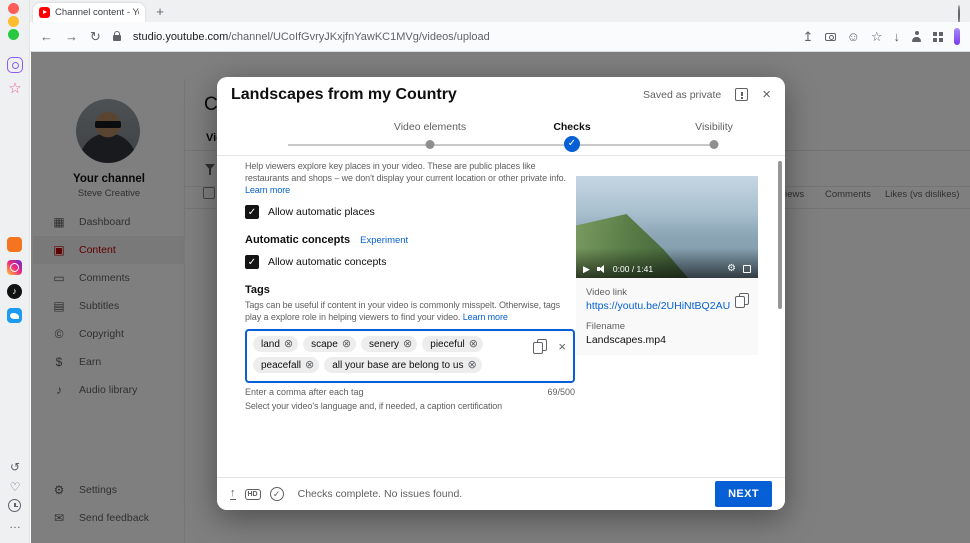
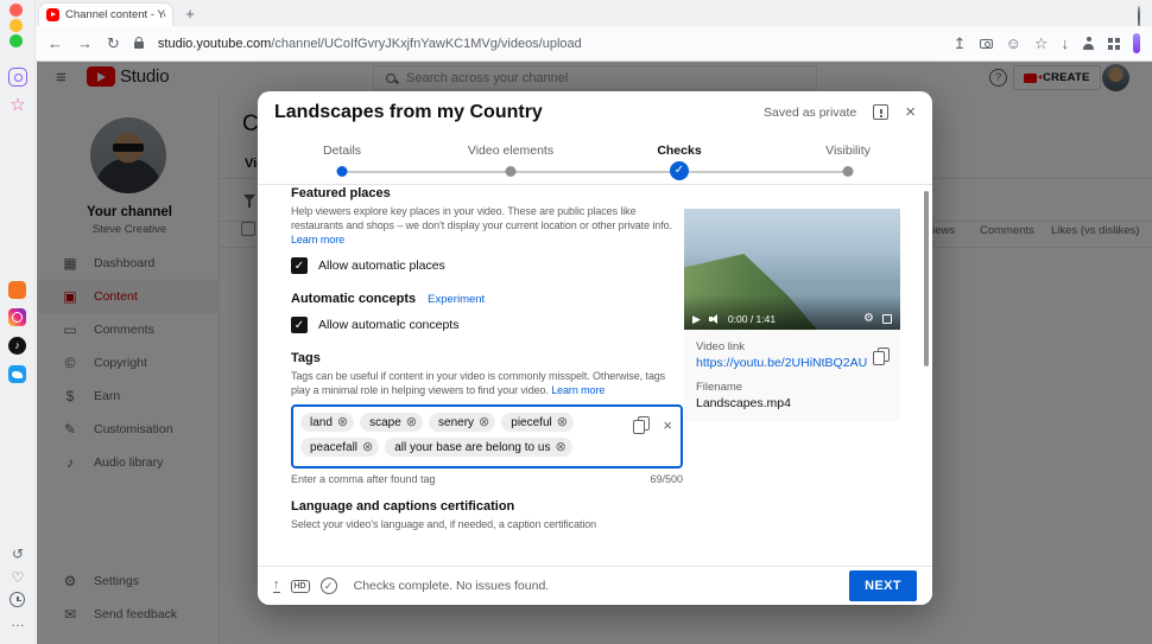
  ☆
  ♪
  ↺
  ♡
  …
  Channel content - Y
  +
  ←
  →
  ↻
  studio.youtube.com/channel/UCoIfGvryJKxjfnYawKC1MVg/videos/upload
  ↥
  ☺
  ☆
  ↓
+ ≡
+ Studio
+ Search across your channel
+ ?
+ CREATE
  Your channel
  Steve Creative
  ▦
  Dashboard
  ▣
  Content
  ▭
  Comments
- ▤
- Subtitles
  ©
  Copyright
  $
  Earn
+ ✎
+ Customisation
  ♪
  Audio library
  ⚙
  Settings
  ✉
  Send feedback
  iews
  Comments
  Likes (vs dislikes)
  Landscapes from my Country
  Saved as private
  ×
+ Details
  Video elements
  Checks
  ✓
  Visibility
+ Featured places
  Help viewers explore key places in your video. These are public places like restaurants and shops – we don't display your current location or other private info. Learn more
  ✓
  Allow automatic places
  Automatic concepts
  Experiment
  ✓
  Allow automatic concepts
  Tags
- Tags can be useful if content in your video is commonly misspelt. Otherwise, tags play a explore role in helping viewers to find your video. Learn more
+ Tags can be useful if content in your video is commonly misspelt. Otherwise, tags play a minimal role in helping viewers to find your video. Learn more
  land
  ⊗
  scape
  ⊗
  senery
  ⊗
  pieceful
  ⊗
  peacefall
  ⊗
  all your base are belong to us
  ⊗
  ×
- Enter a comma after each tag
+ Enter a comma after found tag
  69/500
+ Language and captions certification
  Select your video's language and, if needed, a caption certification
  ▶
  0:00 / 1:41
  ⚙
  Video link
  https://youtu.be/2UHiNtBQ2AU
  Filename
  Landscapes.mp4
  ↑
  ✓
  Checks complete. No issues found.
  NEXT
